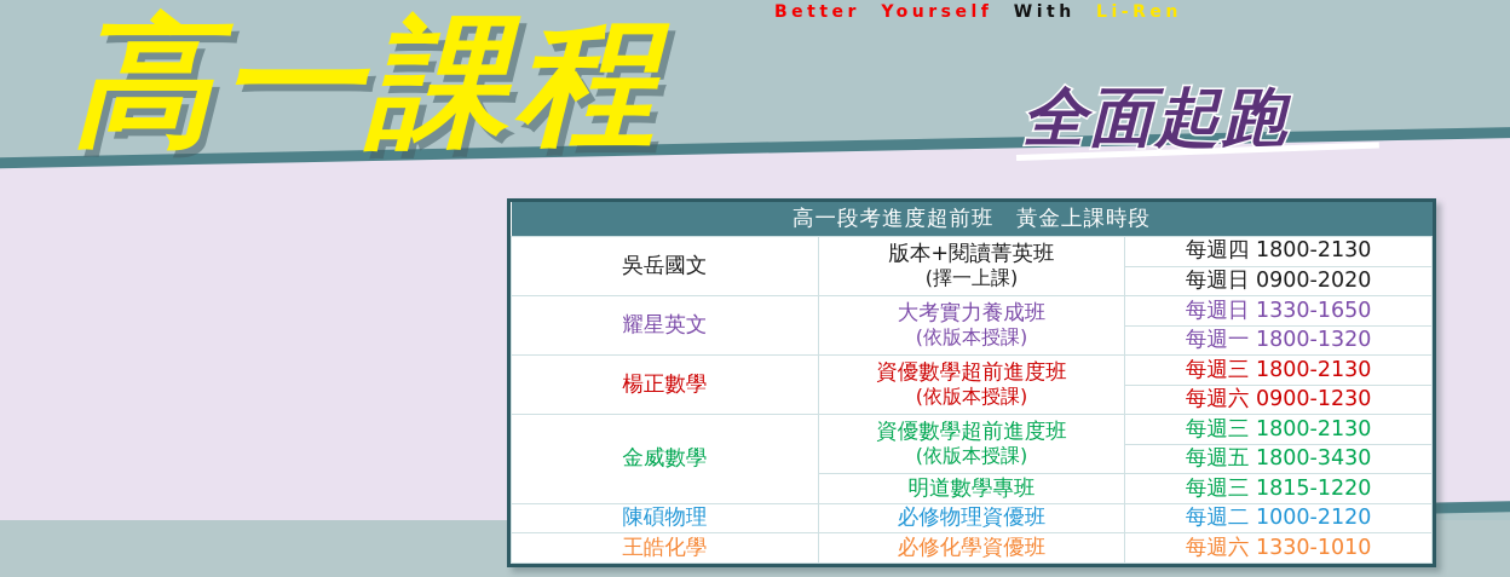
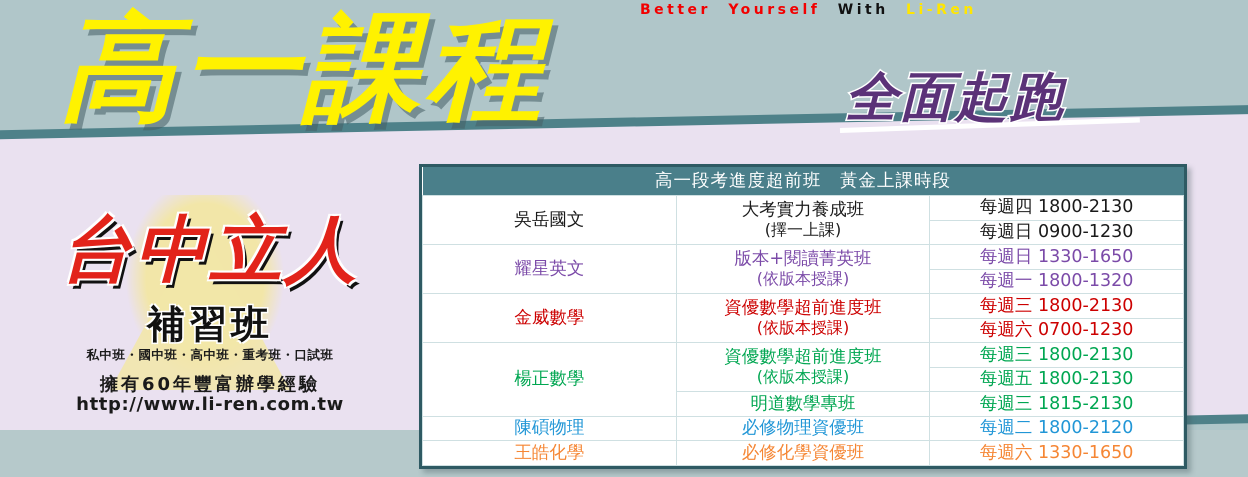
  Better Yourself With Li-Ren
  高一課程
  全面起跑
+ 台中立人
+ 補習班
+ 私中班・國中班・高中班・重考班・口試班
+ 擁有60年豐富辦學經驗
+ http://www.li-ren.com.tw
  高一段考進度超前班 黃金上課時段
- 吳岳國文	版本+閱讀菁英班(擇一上課)	每週四 1800-2130
+ 吳岳國文	大考實力養成班(擇一上課)	每週四 1800-2130
- 每週日 0900-2020
+ 每週日 0900-1230
- 耀星英文	大考實力養成班(依版本授課)	每週日 1330-1650
+ 耀星英文	版本+閱讀菁英班(依版本授課)	每週日 1330-1650
  每週一 1800-1320
- 楊正數學	資優數學超前進度班(依版本授課)	每週三 1800-2130
+ 金威數學	資優數學超前進度班(依版本授課)	每週三 1800-2130
- 每週六 0900-1230
+ 每週六 0700-1230
- 金威數學	資優數學超前進度班(依版本授課)	每週三 1800-2130
+ 楊正數學	資優數學超前進度班(依版本授課)	每週三 1800-2130
- 每週五 1800-3430
+ 每週五 1800-2130
- 明道數學專班	每週三 1815-1220
+ 明道數學專班	每週三 1815-2130
- 陳碩物理	必修物理資優班	每週二 1000-2120
+ 陳碩物理	必修物理資優班	每週二 1800-2120
- 王皓化學	必修化學資優班	每週六 1330-1010
+ 王皓化學	必修化學資優班	每週六 1330-1650
